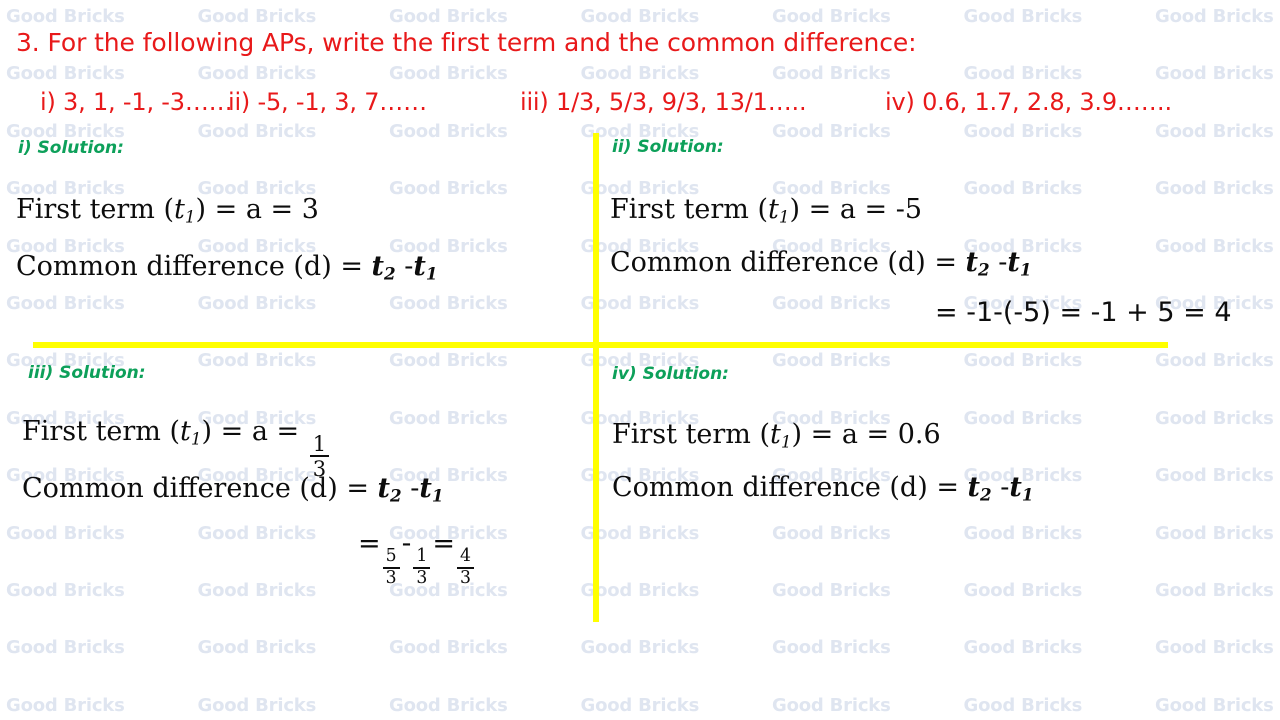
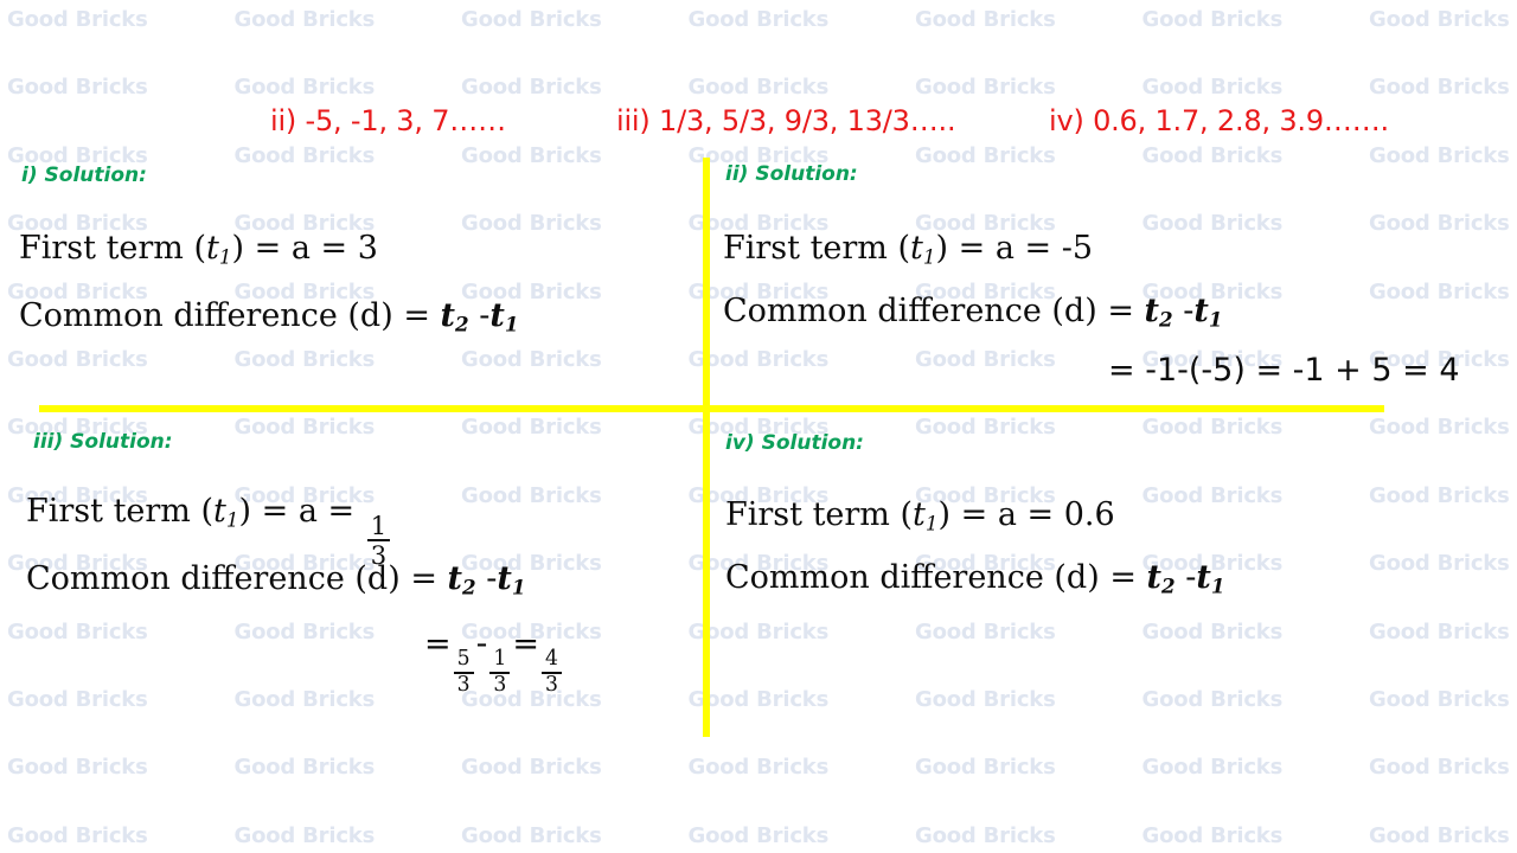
  Good Bricks
  Good Bricks
  Good Bricks
  Good Bricks
  Good Bricks
  Good Bricks
  Good Bricks
  Good Bricks
  Good Bricks
  Good Bricks
  Good Bricks
  Good Bricks
  Good Bricks
  Good Bricks
  Good Bricks
  Good Bricks
  Good Bricks
  Good Bricks
  Good Bricks
  Good Bricks
  Good Bricks
  Good Bricks
  Good Bricks
  Good Bricks
  Good Bricks
  Good Bricks
  Good Bricks
  Good Bricks
  Good Bricks
  Good Bricks
  Good Bricks
  Good Bricks
  Good Bricks
  Good Bricks
  Good Bricks
  Good Bricks
  Good Bricks
  Good Bricks
  Good Bricks
  Good Bricks
  Good Bricks
  Good Bricks
  Good Bricks
  Good Bricks
  Good Bricks
  Good Bricks
  Good Bricks
  Good Bricks
  Good Bricks
  Good Bricks
  Good Bricks
  Good Bricks
  Good Bricks
  Good Bricks
  Good Bricks
  Good Bricks
  Good Bricks
  Good Bricks
  Good Bricks
  Good Bricks
  Good Bricks
  Good Bricks
  Good Bricks
  Good Bricks
  Good Bricks
  Good Bricks
  Good Bricks
  Good Bricks
  Good Bricks
  Good Bricks
  Good Bricks
  Good Bricks
  Good Bricks
  Good Bricks
  Good Bricks
  Good Bricks
  Good Bricks
  Good Bricks
  Good Bricks
  Good Bricks
  Good Bricks
  Good Bricks
  Good Bricks
  Good Bricks
  Good Bricks
  Good Bricks
  Good Bricks
  Good Bricks
  Good Bricks
  Good Bricks
  Good Bricks
- 3. For the following APs, write the first term and the common difference:
- i) 3, 1, -1, -3……
  ii) -5, -1, 3, 7……
- iii) 1/3, 5/3, 9/3, 13/1…..
+ iii) 1/3, 5/3, 9/3, 13/3…..
  iv) 0.6, 1.7, 2.8, 3.9…….
  i) Solution:
  First term (t1) = a = 3
  Common difference (d) = t2 -t1
  ii) Solution:
  First term (t1) = a = -5
  Common difference (d) = t2 -t1
  = -1-(-5) = -1 + 5 = 4
  iii) Solution:
  First term (t1) = a =
  1
  3
  Common difference (d) = t2 -t1
  =
  5
  3
  -
  1
  3
  =
  4
  3
  iv) Solution:
  First term (t1) = a = 0.6
  Common difference (d) = t2 -t1
